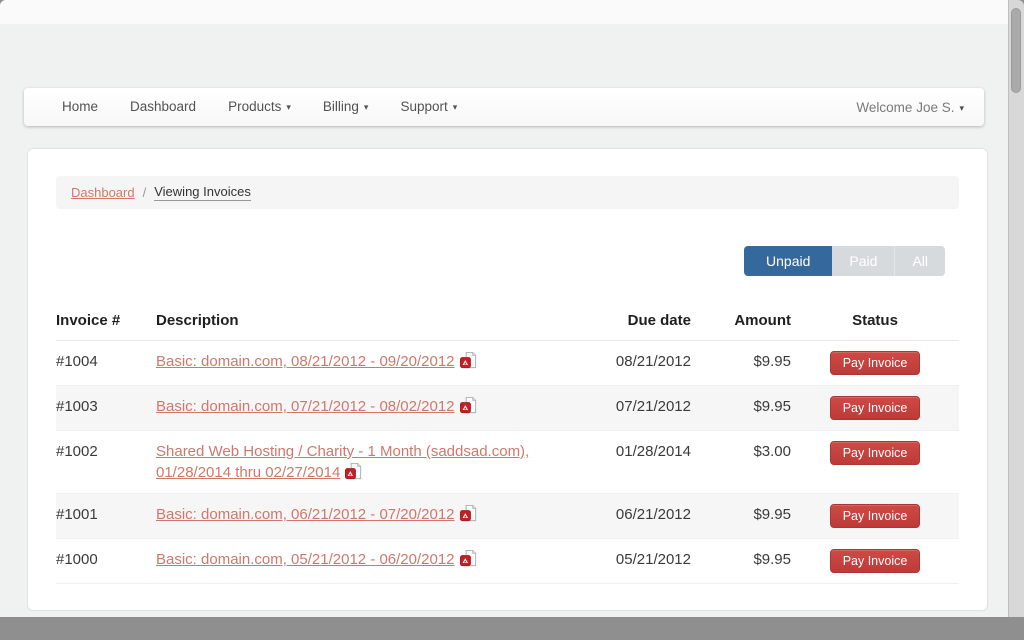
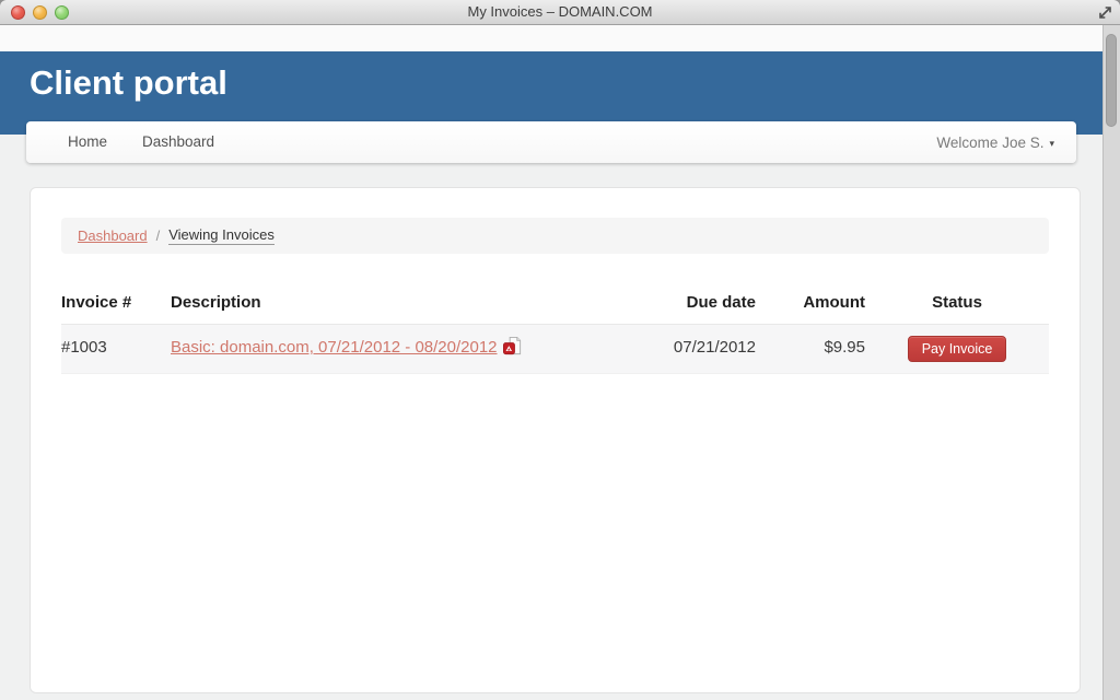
+ My Invoices – DOMAIN.COM
+ Client portal
  Home
  Dashboard
- Products ▾
- Billing ▾
- Support ▾
  Welcome Joe S. ▾
  Dashboard
  /
  Viewing Invoices
- Unpaid
- Paid
- All
  Invoice #	Description	Due date	Amount	Status
- #1004	Basic: domain.com, 08/21/2012 - 09/20/2012	08/21/2012	$9.95	Pay Invoice
- #1003	Basic: domain.com, 07/21/2012 - 08/02/2012	07/21/2012	$9.95	Pay Invoice
+ #1003	Basic: domain.com, 07/21/2012 - 08/20/2012	07/21/2012	$9.95	Pay Invoice
- #1002	Shared Web Hosting / Charity - 1 Month (saddsad.com), 01/28/2014 thru 02/27/2014	01/28/2014	$3.00	Pay Invoice
- #1001	Basic: domain.com, 06/21/2012 - 07/20/2012	06/21/2012	$9.95	Pay Invoice
- #1000	Basic: domain.com, 05/21/2012 - 06/20/2012	05/21/2012	$9.95	Pay Invoice
